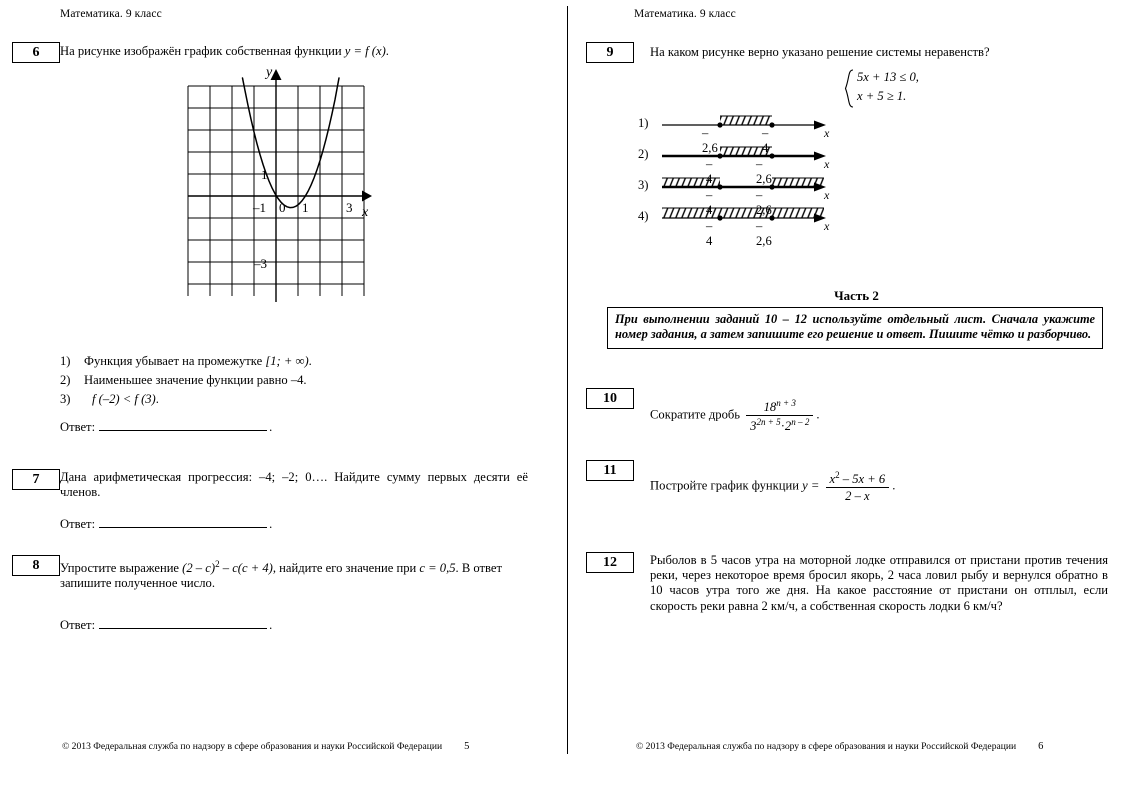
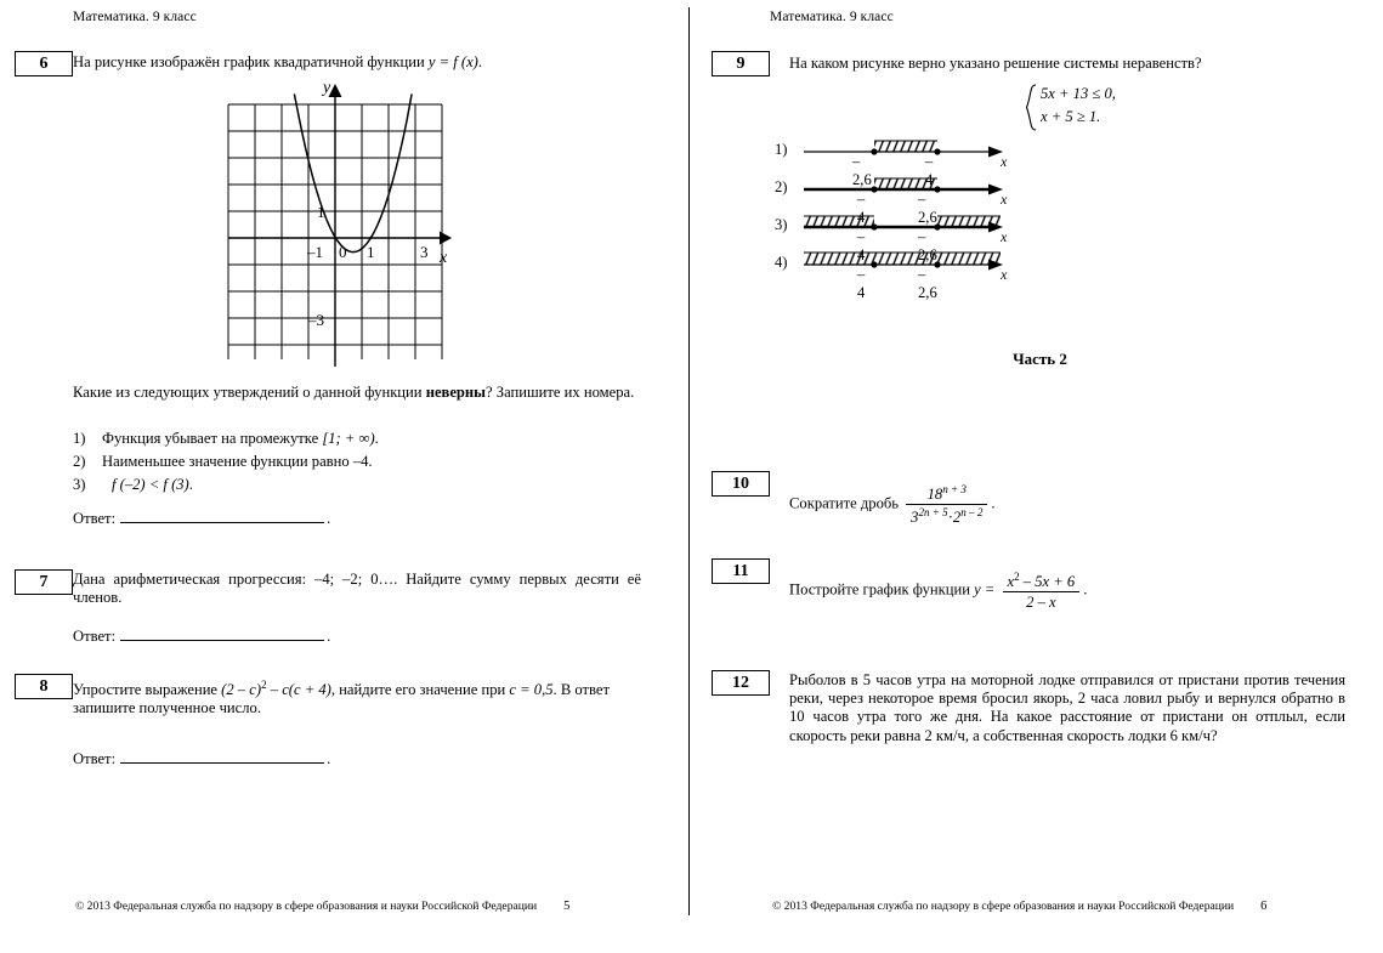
  Математика. 9 класс
  6
- На рисунке изображён график собственная функции y = f (x).
+ На рисунке изображён график квадратичной функции y = f (x).
  –1
  0
  1
  3
  1
  –3
  y
  x
+ Какие из следующих утверждений о данной функции неверны? Запишите их номера.
  1) Функция убывает на промежутке [1; + ∞).
  2) Наименьшее значение функции равно –4.
  3) f (–2) < f (3).
  Ответ: .
  7
  Дана арифметическая прогрессия: –4; –2; 0…. Найдите сумму первых десяти её членов.
  Ответ: .
  8
  Упростите выражение (2 – c)2 – c(c + 4), найдите его значение при c = 0,5. В ответ запишите полученное число.
  Ответ: .
  © 2013 Федеральная служба по надзору в сфере образования и науки Российской Федерации 5
  Математика. 9 класс
  9
  На каком рисунке верно указано решение системы неравенств?
  5x + 13 ≤ 0,
  x + 5 ≥ 1.
  1)
  x
  –2,6
  2)
  x
  –2,6
  3)
  x
  4)
  x
  –4
  –2,6
  Часть 2
- При выполнении заданий 10 – 12 используйте отдельный лист. Сначала укажите номер задания, а затем запишите его решение и ответ. Пишите чётко и разборчиво.
  10
  Сократите дробь
  18n + 3
  32n + 5·2n – 2
  .
  11
  Постройте график функции y =
  x2 – 5x + 6
  2 – x
  .
  12
  Рыболов в 5 часов утра на моторной лодке отправился от пристани против течения реки, через некоторое время бросил якорь, 2 часа ловил рыбу и вернулся обратно в 10 часов утра того же дня. На какое расстояние от пристани он отплыл, если скорость реки равна 2 км/ч, а собственная скорость лодки 6 км/ч?
  © 2013 Федеральная служба по надзору в сфере образования и науки Российской Федерации 6
